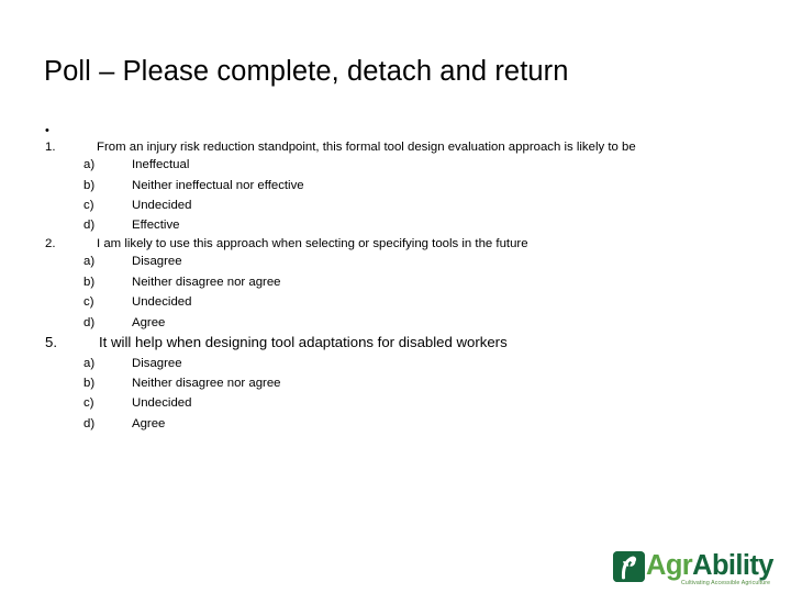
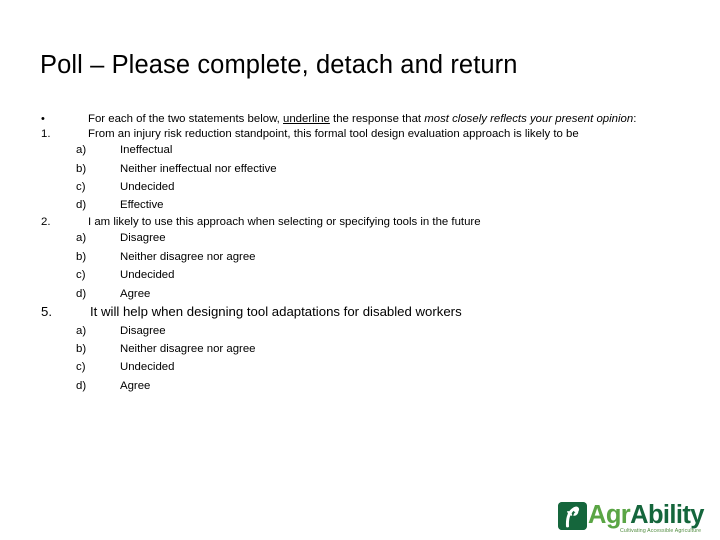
  Poll – Please complete, detach and return
  •
+ For each of the two statements below, underline the response that most closely reflects your present opinion:
  1.
  From an injury risk reduction standpoint, this formal tool design evaluation approach is likely to be
  a)
  Ineffectual
  b)
  Neither ineffectual nor effective
  c)
  Undecided
  d)
  Effective
  2.
  I am likely to use this approach when selecting or specifying tools in the future
  a)
  Disagree
  b)
  Neither disagree nor agree
  c)
  Undecided
  d)
  Agree
  5.
  It will help when designing tool adaptations for disabled workers
  a)
  Disagree
  b)
  Neither disagree nor agree
  c)
  Undecided
  d)
  Agree
  AgrAbility
